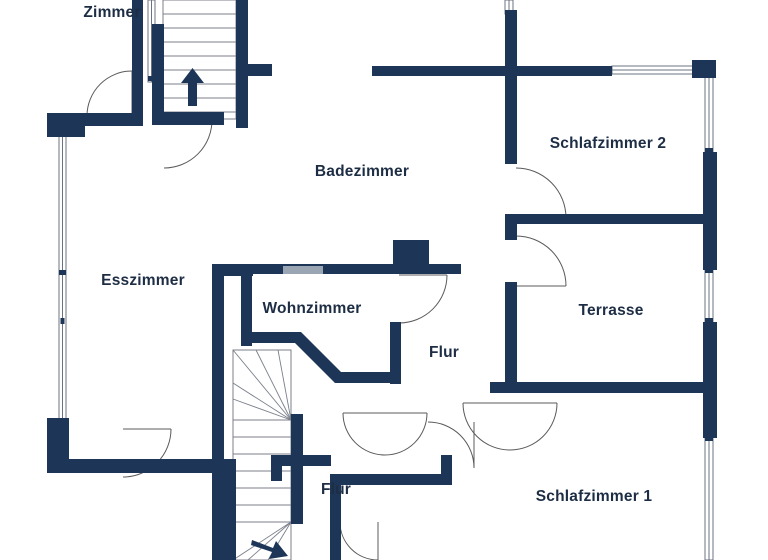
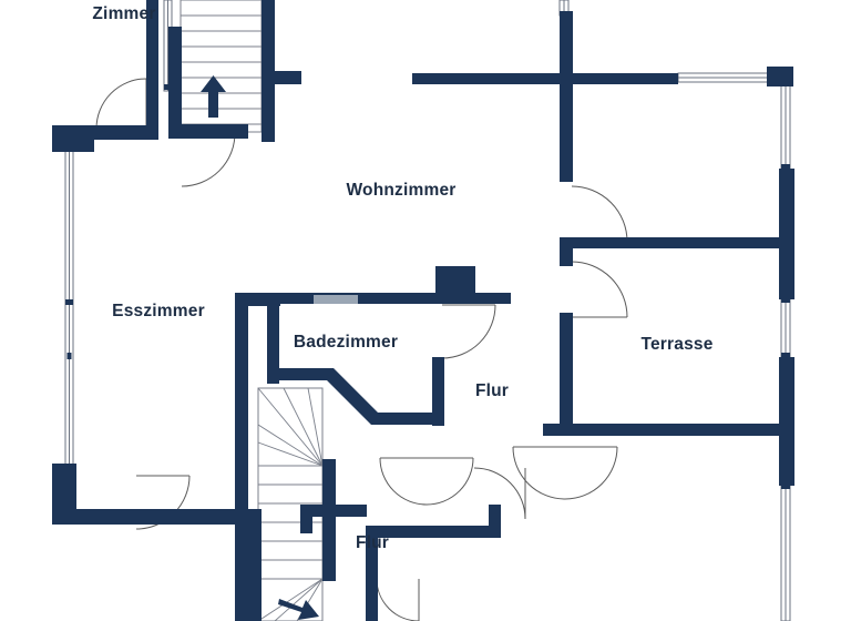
  Zimmer
- Badezimmer
+ Wohnzimmer
  Esszimmer
- Wohnzimmer
+ Badezimmer
  Flur
  Flur
- Schlafzimmer 2
  Terrasse
- Schlafzimmer 1
